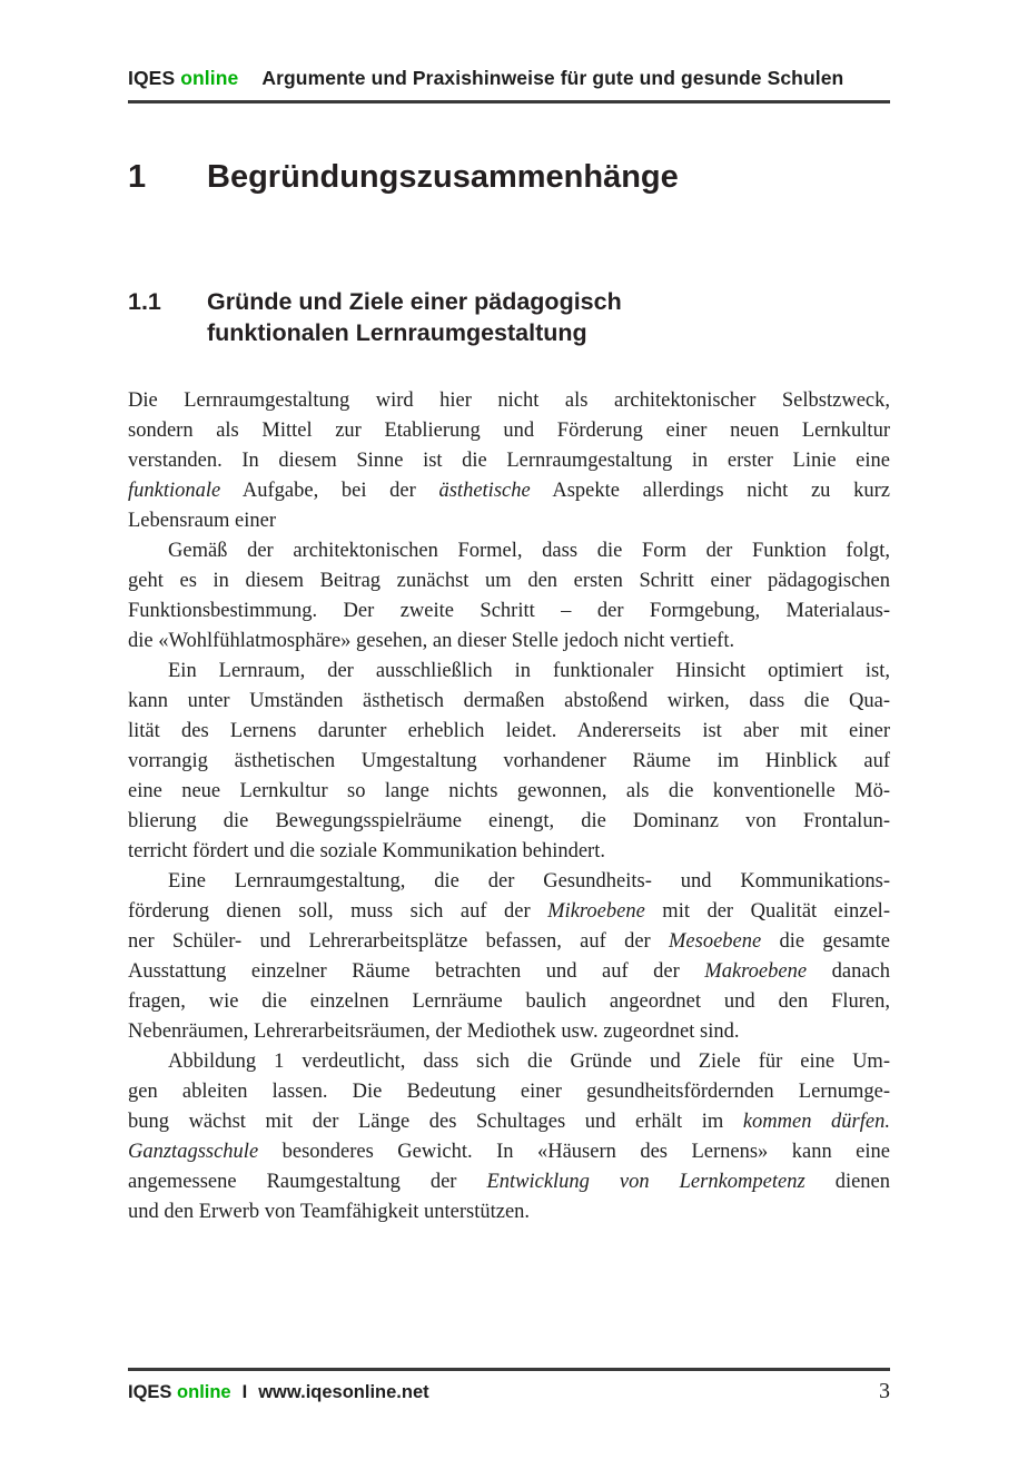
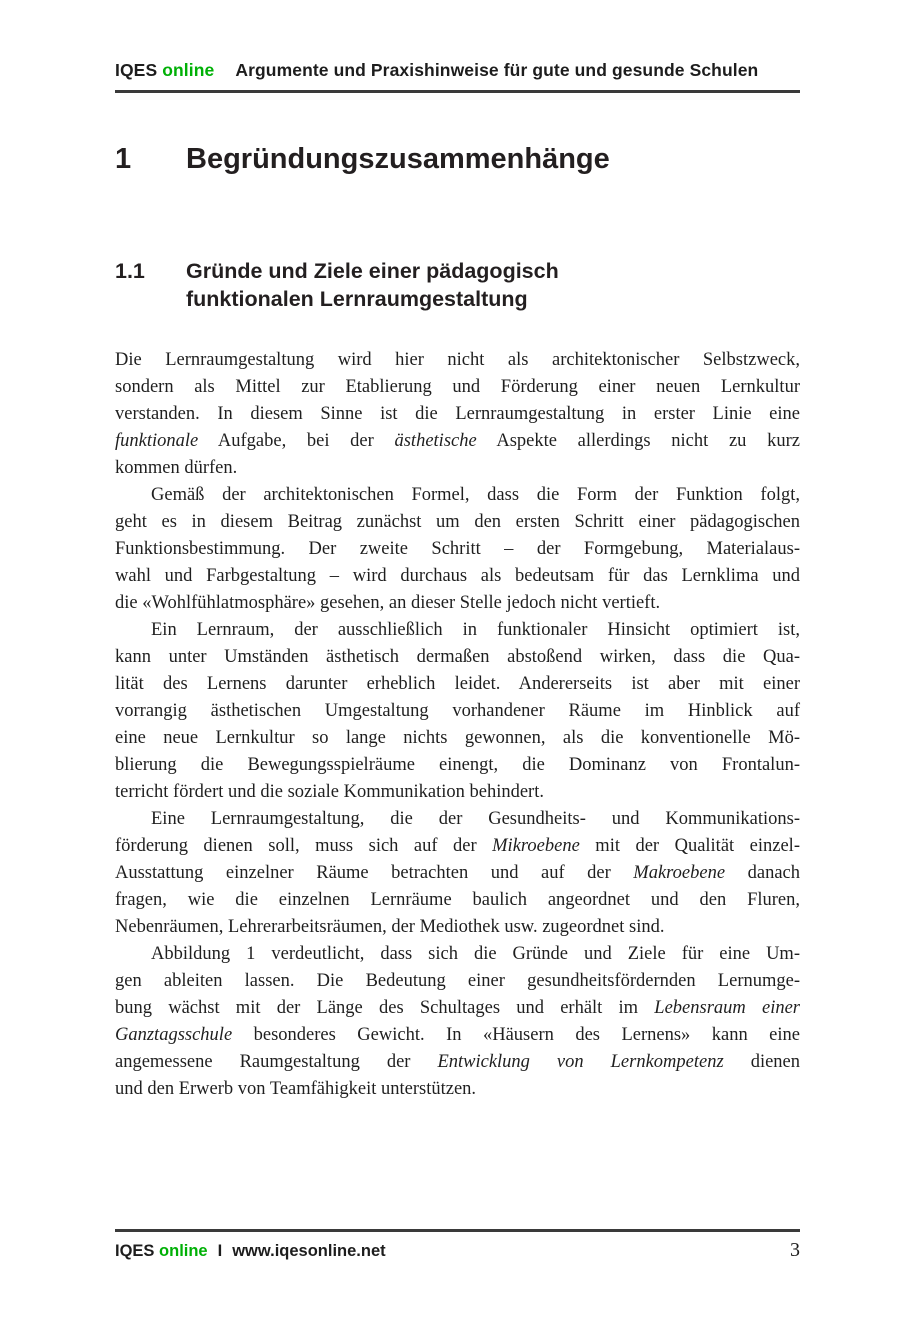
  IQES online Argumente und Praxishinweise für gute und gesunde Schulen
  1
  Begründungszusammenhänge
  1.1
  Gründe und Ziele einer pädagogisch
  funktionalen Lernraumgestaltung
  Die Lernraumgestaltung wird hier nicht als architektonischer Selbstzweck,
  sondern als Mittel zur Etablierung und Förderung einer neuen Lernkultur
  verstanden. In diesem Sinne ist die Lernraumgestaltung in erster Linie eine
  funktionale Aufgabe, bei der ästhetische Aspekte allerdings nicht zu kurz
- Lebensraum einer
+ kommen dürfen.
  Gemäß der architektonischen Formel, dass die Form der Funktion folgt,
  geht es in diesem Beitrag zunächst um den ersten Schritt einer pädagogischen
  Funktionsbestimmung. Der zweite Schritt – der Formgebung, Materialaus-
+ wahl und Farbgestaltung – wird durchaus als bedeutsam für das Lernklima und
  die «Wohlfühlatmosphäre» gesehen, an dieser Stelle jedoch nicht vertieft.
  Ein Lernraum, der ausschließlich in funktionaler Hinsicht optimiert ist,
  kann unter Umständen ästhetisch dermaßen abstoßend wirken, dass die Qua-
  lität des Lernens darunter erheblich leidet. Andererseits ist aber mit einer
  vorrangig ästhetischen Umgestaltung vorhandener Räume im Hinblick auf
  eine neue Lernkultur so lange nichts gewonnen, als die konventionelle Mö-
  blierung die Bewegungsspielräume einengt, die Dominanz von Frontalun-
  terricht fördert und die soziale Kommunikation behindert.
  Eine Lernraumgestaltung, die der Gesundheits- und Kommunikations-
  förderung dienen soll, muss sich auf der Mikroebene mit der Qualität einzel-
- ner Schüler- und Lehrerarbeitsplätze befassen, auf der Mesoebene die gesamte
  Ausstattung einzelner Räume betrachten und auf der Makroebene danach
  fragen, wie die einzelnen Lernräume baulich angeordnet und den Fluren,
  Nebenräumen, Lehrerarbeitsräumen, der Mediothek usw. zugeordnet sind.
  Abbildung 1 verdeutlicht, dass sich die Gründe und Ziele für eine Um-
  gen ableiten lassen. Die Bedeutung einer gesundheitsfördernden Lernumge-
- bung wächst mit der Länge des Schultages und erhält im kommen dürfen.
+ bung wächst mit der Länge des Schultages und erhält im Lebensraum einer
  Ganztagsschule besonderes Gewicht. In «Häusern des Lernens» kann eine
  angemessene Raumgestaltung der Entwicklung von Lernkompetenz dienen
  und den Erwerb von Teamfähigkeit unterstützen.
  IQES online I www.iqesonline.net
  3
